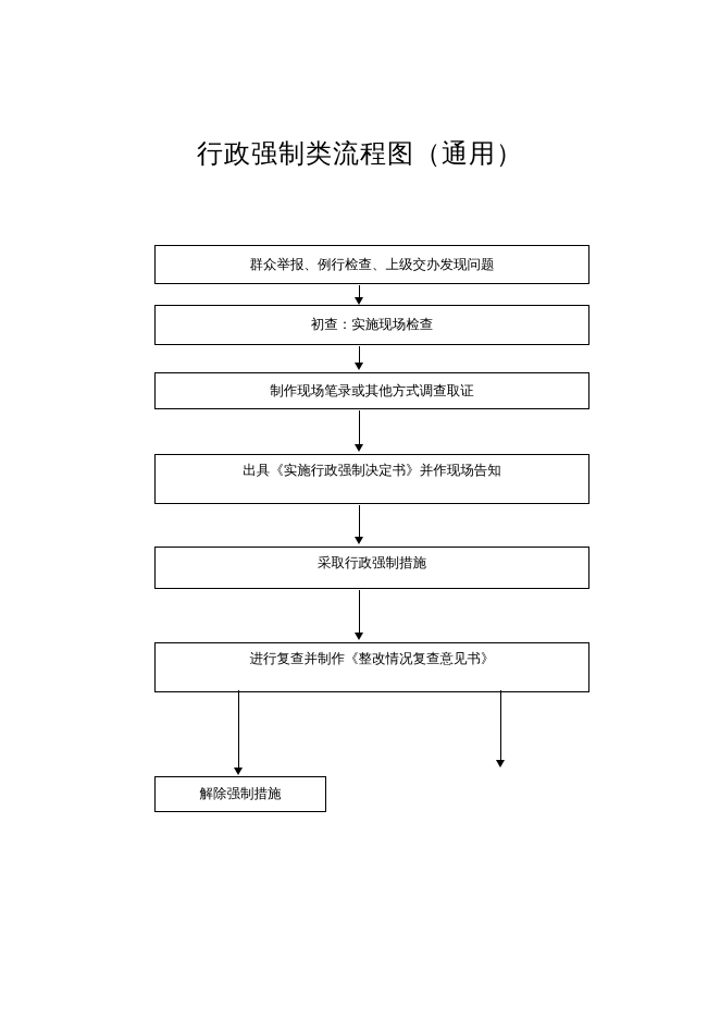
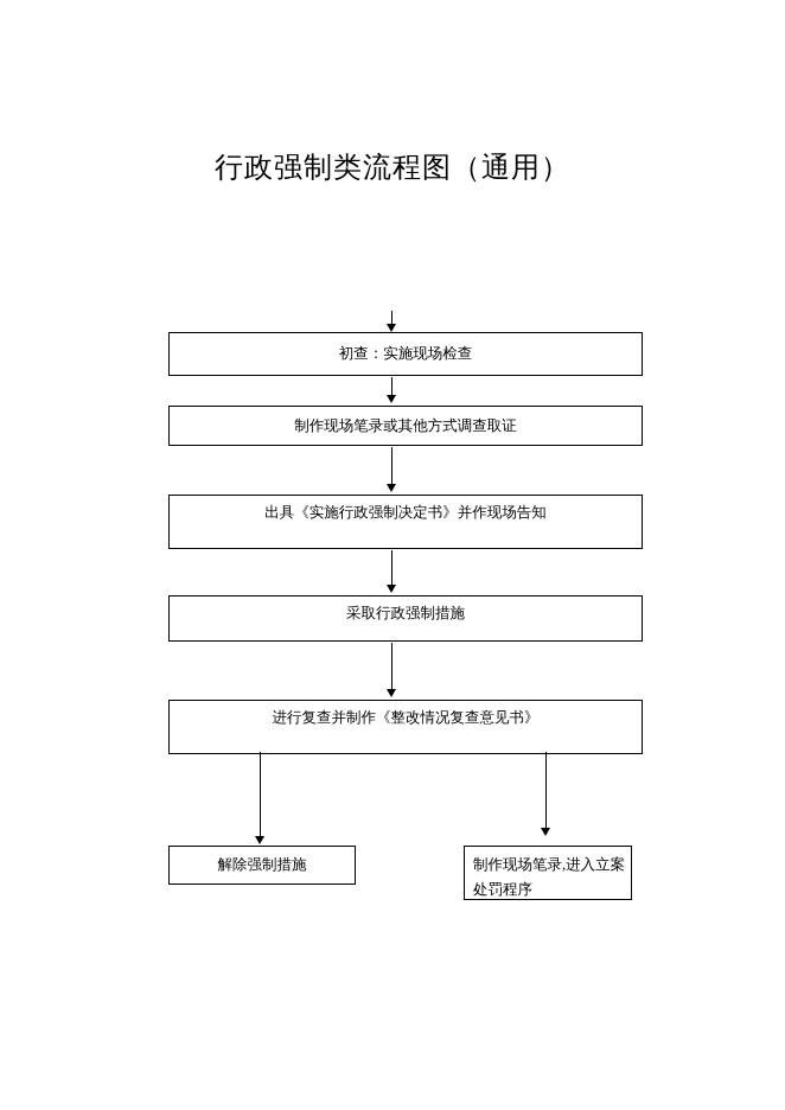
  行政强制类流程图（通用）
- 群众举报、例行检查、上级交办发现问题
  初查：实施现场检查
  制作现场笔录或其他方式调查取证
  出具《实施行政强制决定书》并作现场告知
  采取行政强制措施
  进行复查并制作《整改情况复查意见书》
  解除强制措施
+ 制作现场笔录,进入立案处罚程序
